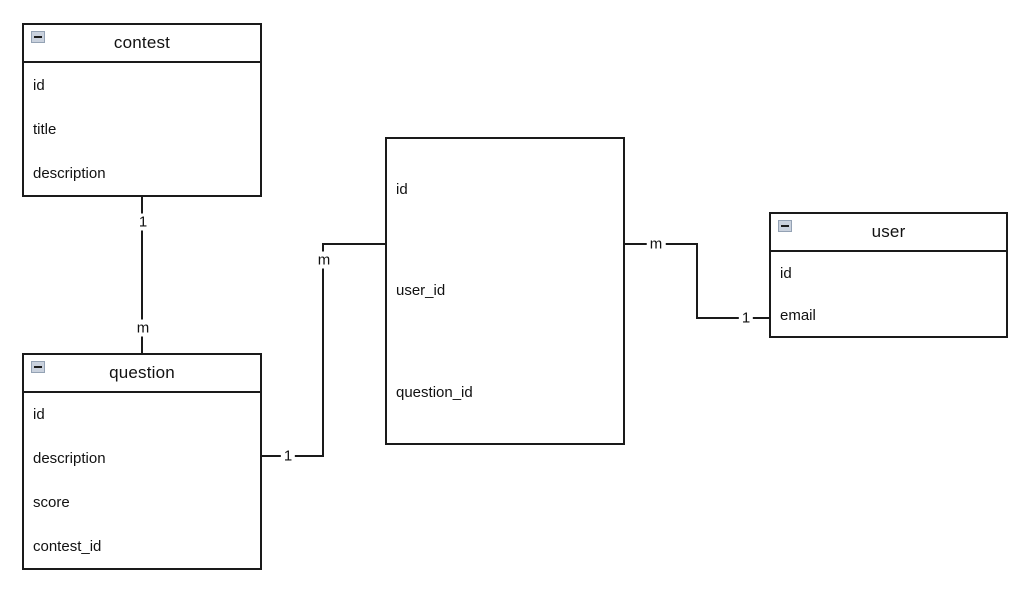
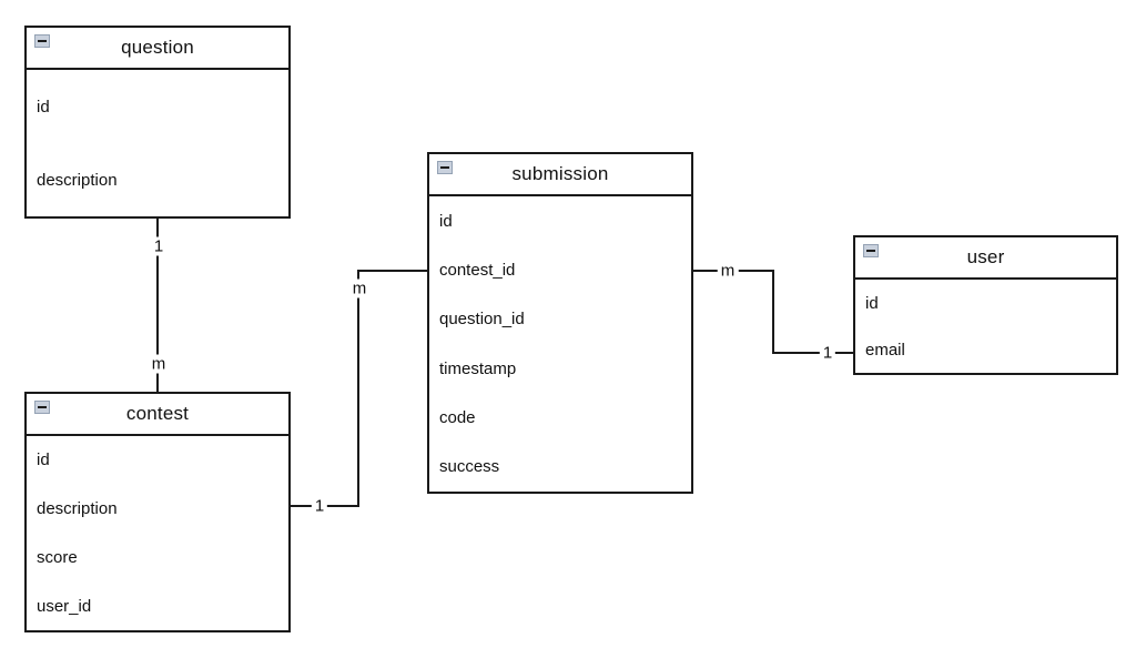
- contest
+ question
  id
- title
  description
- question
+ contest
  id
  description
  score
- contest_id
+ user_id
+ submission
  id
- user_id
+ contest_id
  question_id
+ timestamp
+ code
+ success
  user
  id
  email
  1
  m
  1
  m
  m
  1
